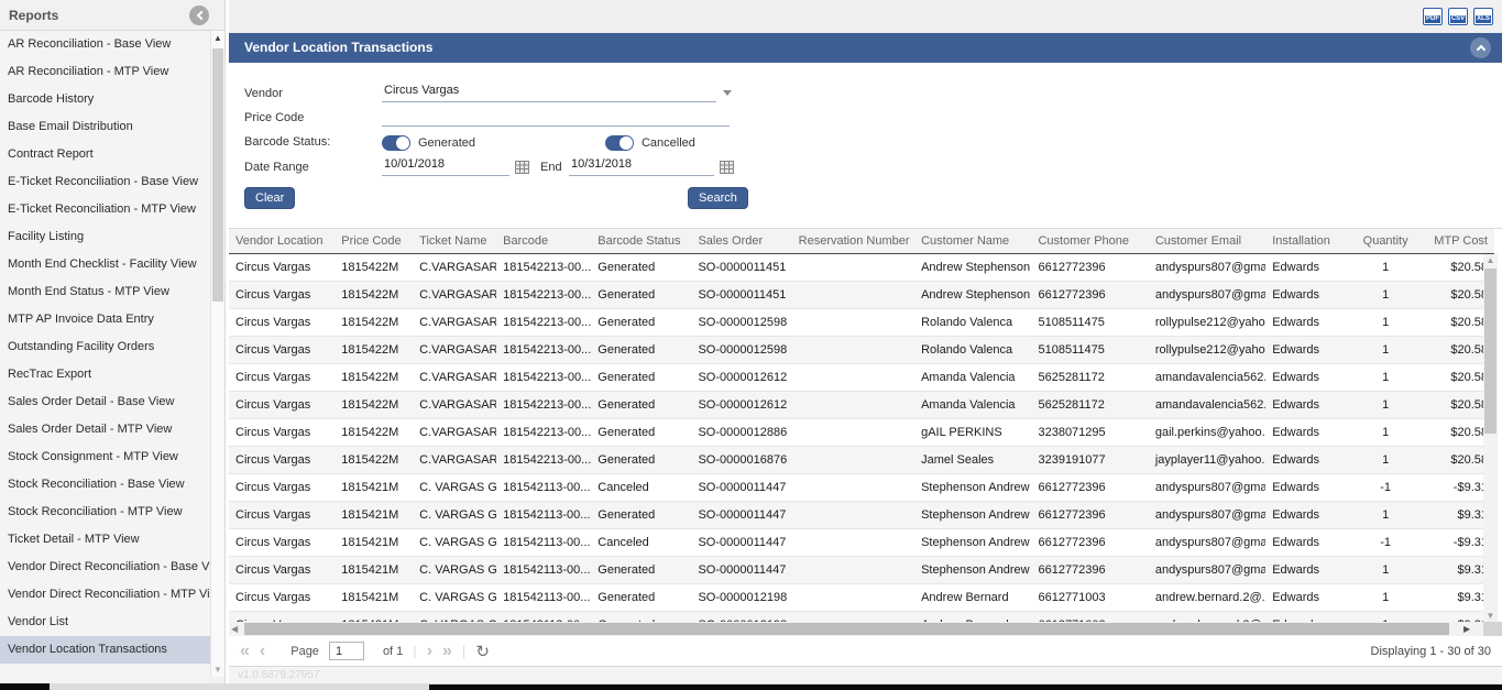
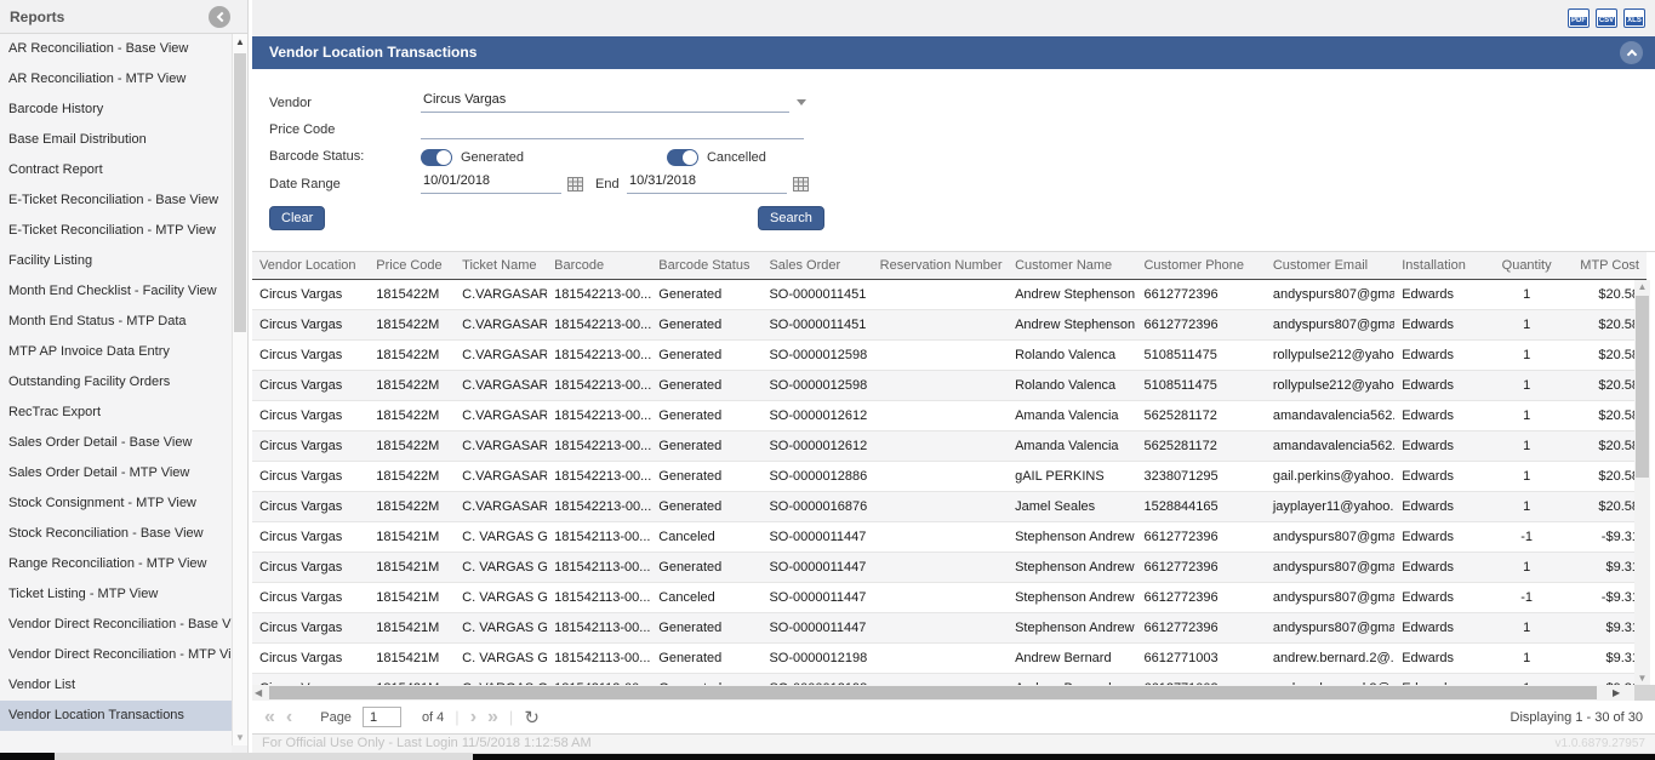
  Reports
  AR Reconciliation - Base View
  AR Reconciliation - MTP View
  Barcode History
  Base Email Distribution
  Contract Report
  E-Ticket Reconciliation - Base View
  E-Ticket Reconciliation - MTP View
  Facility Listing
  Month End Checklist - Facility View
- Month End Status - MTP View
+ Month End Status - MTP Data
  MTP AP Invoice Data Entry
  Outstanding Facility Orders
  RecTrac Export
  Sales Order Detail - Base View
  Sales Order Detail - MTP View
  Stock Consignment - MTP View
  Stock Reconciliation - Base View
- Stock Reconciliation - MTP View
+ Range Reconciliation - MTP View
- Ticket Detail - MTP View
+ Ticket Listing - MTP View
  Vendor Direct Reconciliation - Base V
  Vendor Direct Reconciliation - MTP Vi
  Vendor List
  Vendor Location Transactions
  ▲
  ▼
  Vendor Location Transactions
  Vendor
  Circus Vargas
  Price Code
  Barcode Status:
  Generated
  Cancelled
  Date Range
  10/01/2018
  End
  10/31/2018
  Clear
  Search
  Vendor Location	Price Code	Ticket Name	Barcode	Barcode Status	Sales Order	Reservation Number	Customer Name	Customer Phone	Customer Email	Installation	Quantity	MTP Cost
  Circus Vargas	1815422M	C.VARGASAR	181542213-00...	Generated	SO-0000011451		Andrew Stephenson	6612772396	andyspurs807@gma	Edwards	1	$20.5
  Circus Vargas	1815422M	C.VARGASAR	181542213-00...	Generated	SO-0000011451		Andrew Stephenson	6612772396	andyspurs807@gma	Edwards	1	$20.5
  Circus Vargas	1815422M	C.VARGASAR	181542213-00...	Generated	SO-0000012598		Rolando Valenca	5108511475	rollypulse212@yaho	Edwards	1	$20.5
  Circus Vargas	1815422M	C.VARGASAR	181542213-00...	Generated	SO-0000012598		Rolando Valenca	5108511475	rollypulse212@yaho	Edwards	1	$20.5
  Circus Vargas	1815422M	C.VARGASAR	181542213-00...	Generated	SO-0000012612		Amanda Valencia	5625281172	amandavalencia562.	Edwards	1	$20.5
  Circus Vargas	1815422M	C.VARGASAR	181542213-00...	Generated	SO-0000012612		Amanda Valencia	5625281172	amandavalencia562.	Edwards	1	$20.5
  Circus Vargas	1815422M	C.VARGASAR	181542213-00...	Generated	SO-0000012886		gAIL PERKINS	3238071295	gail.perkins@yahoo.	Edwards	1	$20.5
- Circus Vargas	1815422M	C.VARGASAR	181542213-00...	Generated	SO-0000016876		Jamel Seales	3239191077	jayplayer11@yahoo.	Edwards	1	$20.5
+ Circus Vargas	1815422M	C.VARGASAR	181542213-00...	Generated	SO-0000016876		Jamel Seales	1528844165	jayplayer11@yahoo.	Edwards	1	$20.5
  Circus Vargas	1815421M	C. VARGAS G	181542113-00...	Canceled	SO-0000011447		Stephenson Andrew	6612772396	andyspurs807@gma	Edwards	-1	-$9.3
  Circus Vargas	1815421M	C. VARGAS G	181542113-00...	Generated	SO-0000011447		Stephenson Andrew	6612772396	andyspurs807@gma	Edwards	1	$9.3
  Circus Vargas	1815421M	C. VARGAS G	181542113-00...	Canceled	SO-0000011447		Stephenson Andrew	6612772396	andyspurs807@gma	Edwards	-1	-$9.3
  Circus Vargas	1815421M	C. VARGAS G	181542113-00...	Generated	SO-0000011447		Stephenson Andrew	6612772396	andyspurs807@gma	Edwards	1	$9.3
  Circus Vargas	1815421M	C. VARGAS G	181542113-00...	Generated	SO-0000012198		Andrew Bernard	6612771003	andrew.bernard.2@.	Edwards	1	$9.3
  ▲
  ▼
  ◀
  ▶
  «
  ‹
  Page
  1
- of 1
+ of 4
  ›
  »
  |
  ↻
  Displaying 1 - 30 of 30
+ For Official Use Only - Last Login 11/5/2018 1:12:58 AM
  v1.0.6879.27957
